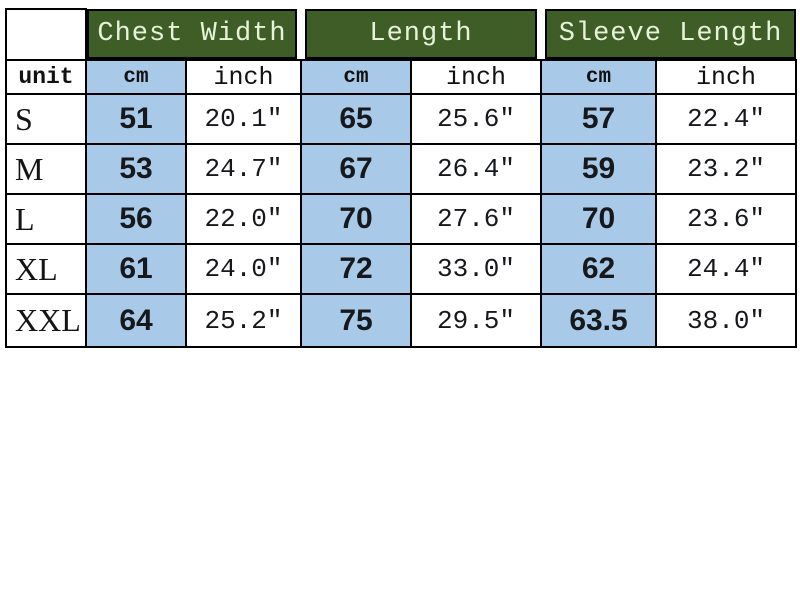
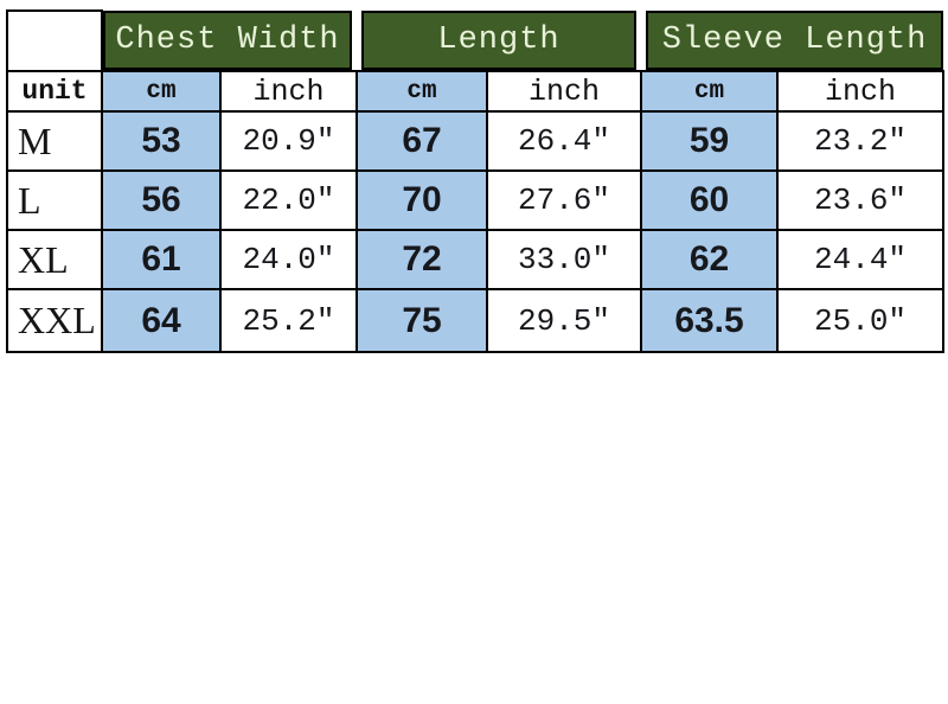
  	Chest Width	Length	Sleeve Length
  unit	cm	inch	cm	inch	cm	inch
- S	51	20.1"	65	25.6"	57	22.4"
- M	53	24.7"	67	26.4"	59	23.2"
+ M	53	20.9"	67	26.4"	59	23.2"
- L	56	22.0"	70	27.6"	70	23.6"
+ L	56	22.0"	70	27.6"	60	23.6"
  XL	61	24.0"	72	33.0"	62	24.4"
- XXL	64	25.2"	75	29.5"	63.5	38.0"
+ XXL	64	25.2"	75	29.5"	63.5	25.0"
